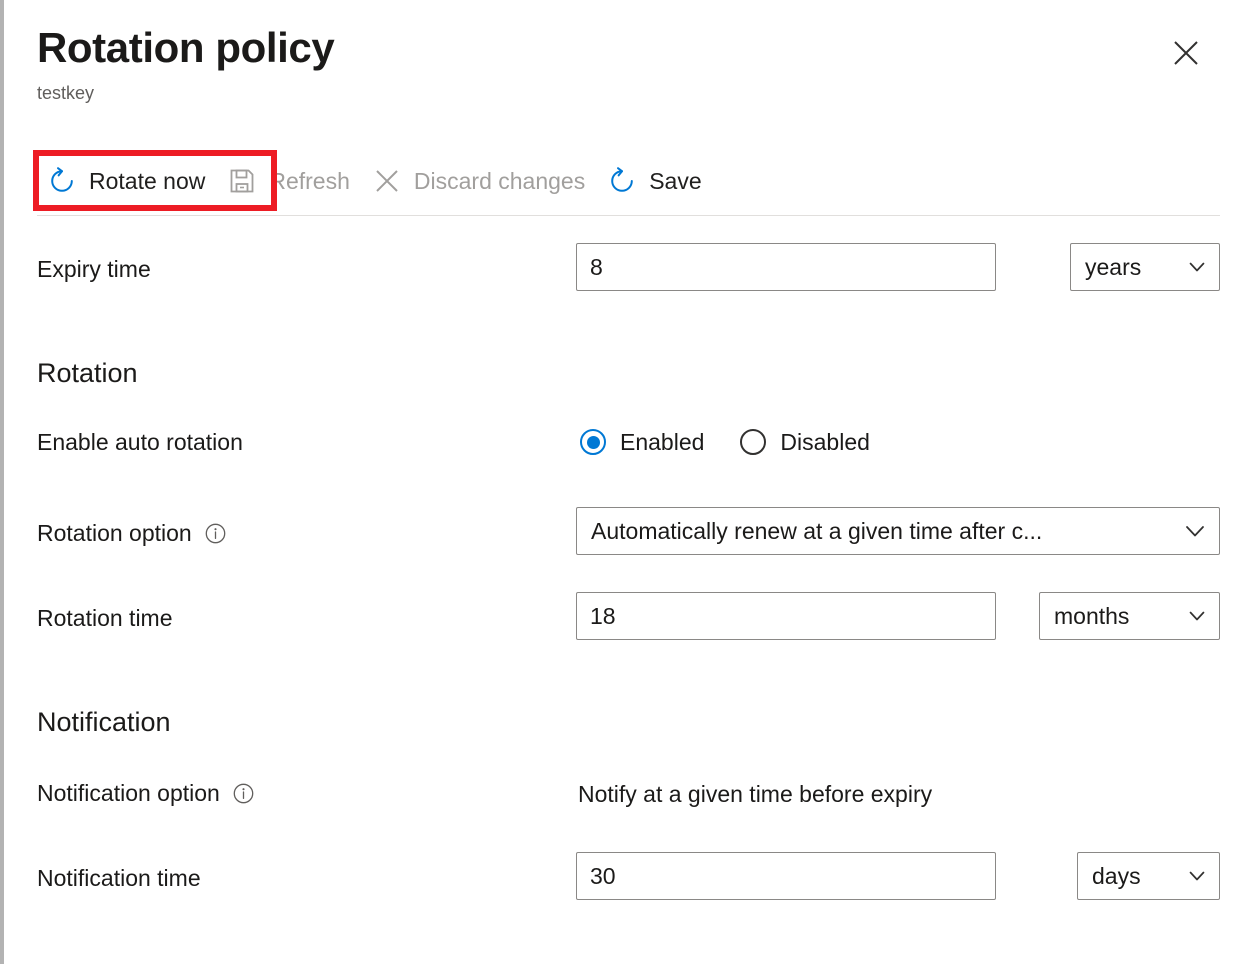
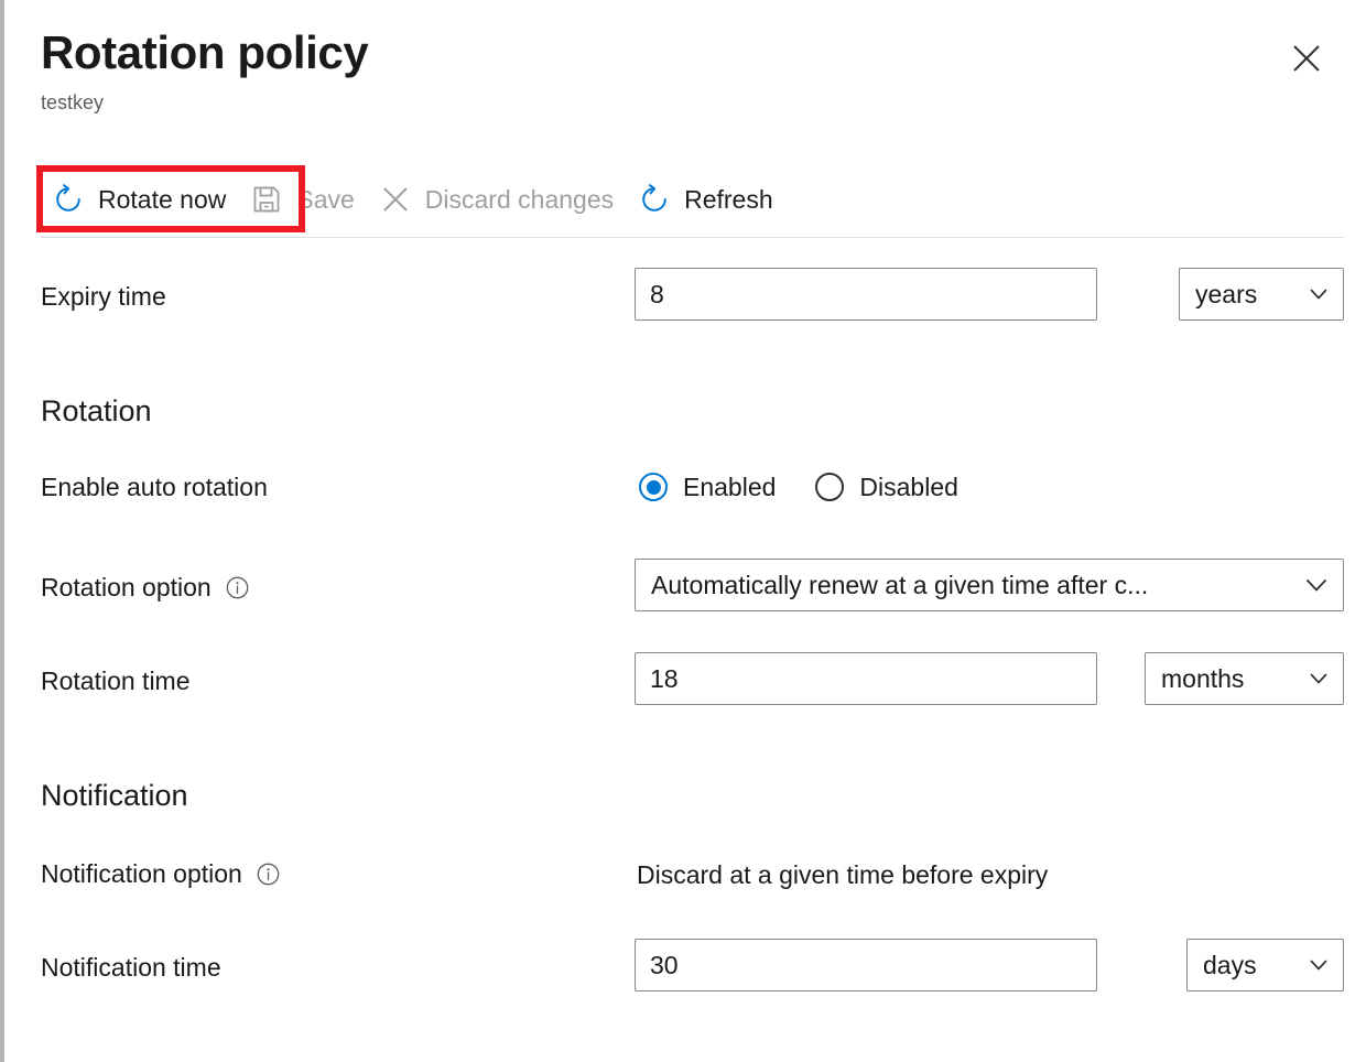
  Rotation policy
  testkey
  Rotate now
- Refresh
+ Save
  Discard changes
- Save
+ Refresh
  Expiry time
  8
  years
  Rotation
  Enable auto rotation
  Enabled
  Disabled
  Rotation option
  Automatically renew at a given time after c...
  Rotation time
  18
  months
  Notification
  Notification option
- Notify at a given time before expiry
+ Discard at a given time before expiry
  Notification time
  30
  days
